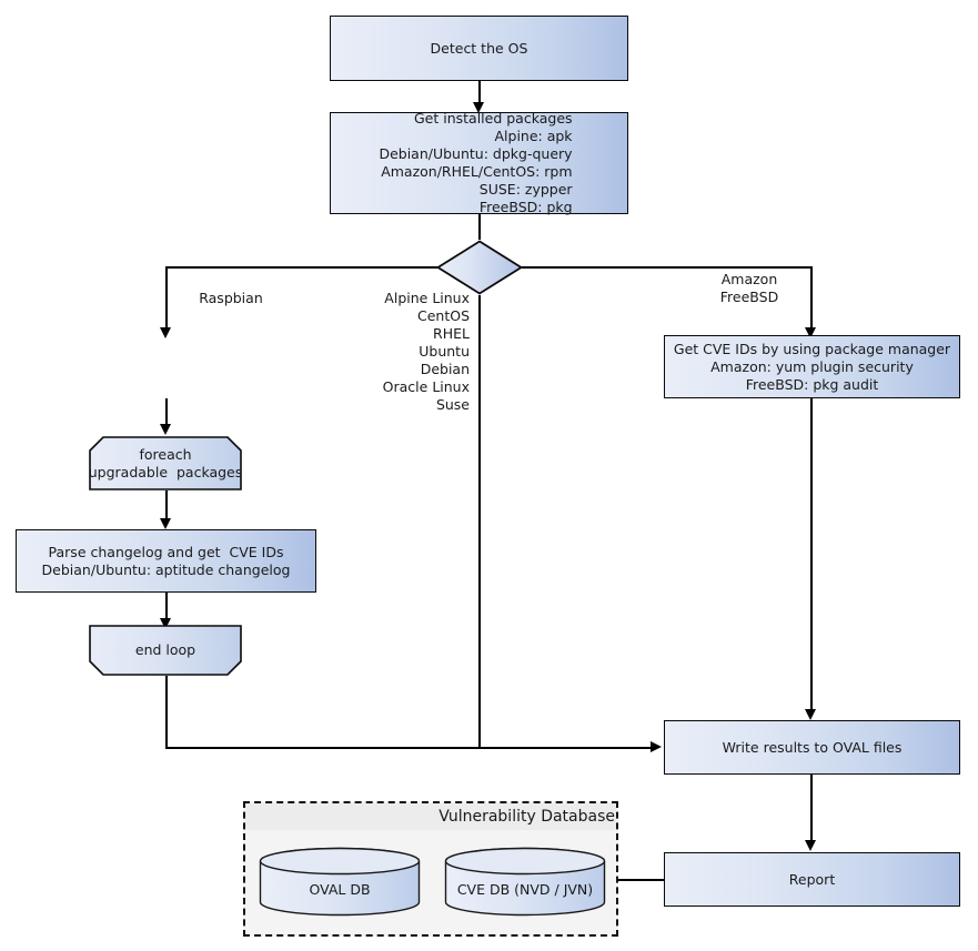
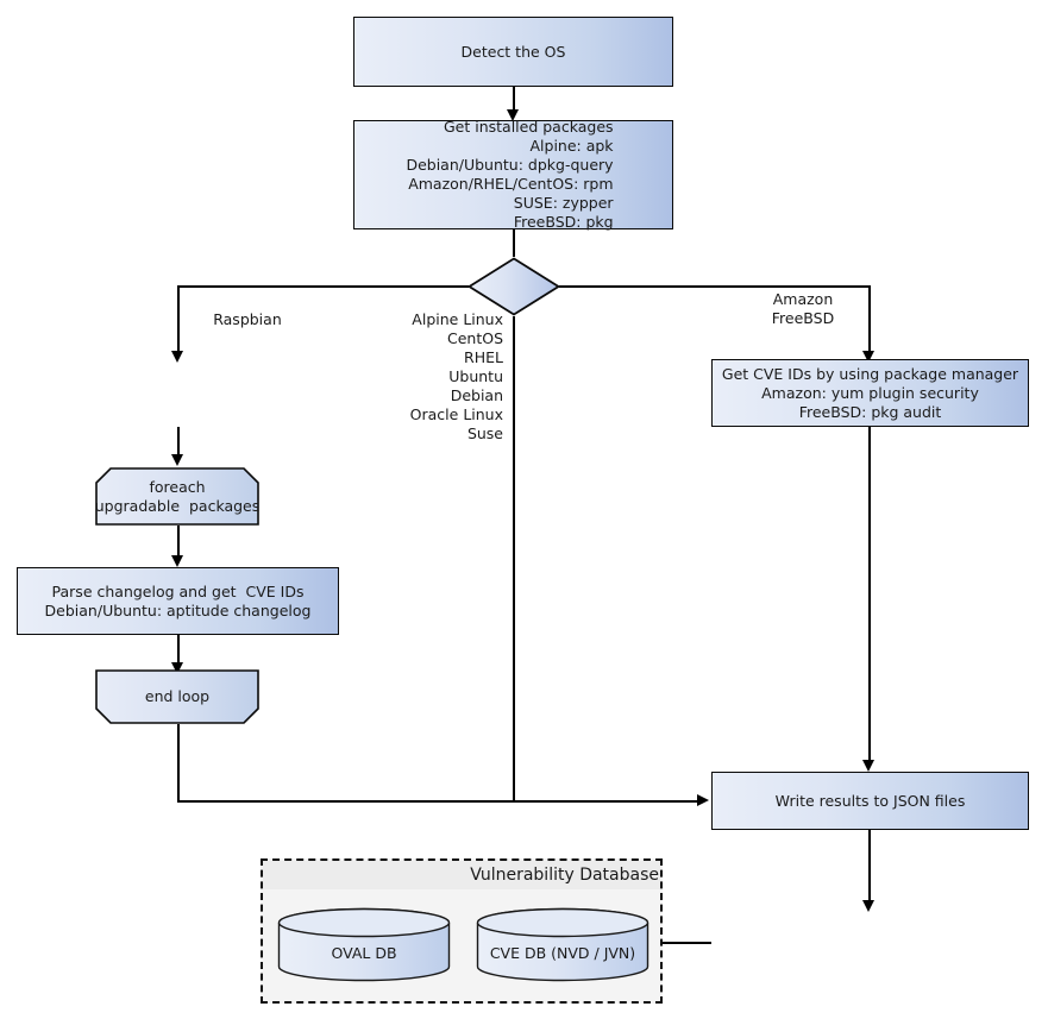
  Detect the OS
  Get installed packages
  Alpine: apk
  Debian/Ubuntu: dpkg-query
  Amazon/RHEL/CentOS: rpm
  SUSE: zypper
  FreeBSD: pkg
  Raspbian
  Alpine Linux
  CentOS
  RHEL
  Ubuntu
  Debian
  Oracle Linux
  Suse
  Amazon
  FreeBSD
  foreach
  upgradable packages
  Parse changelog and get CVE IDs
  Debian/Ubuntu: aptitude changelog
  end loop
  Get CVE IDs by using package manager
  Amazon: yum plugin security
  FreeBSD: pkg audit
- Write results to OVAL files
+ Write results to JSON files
- Report
  Vulnerability Database
  OVAL DB
  CVE DB (NVD / JVN)
